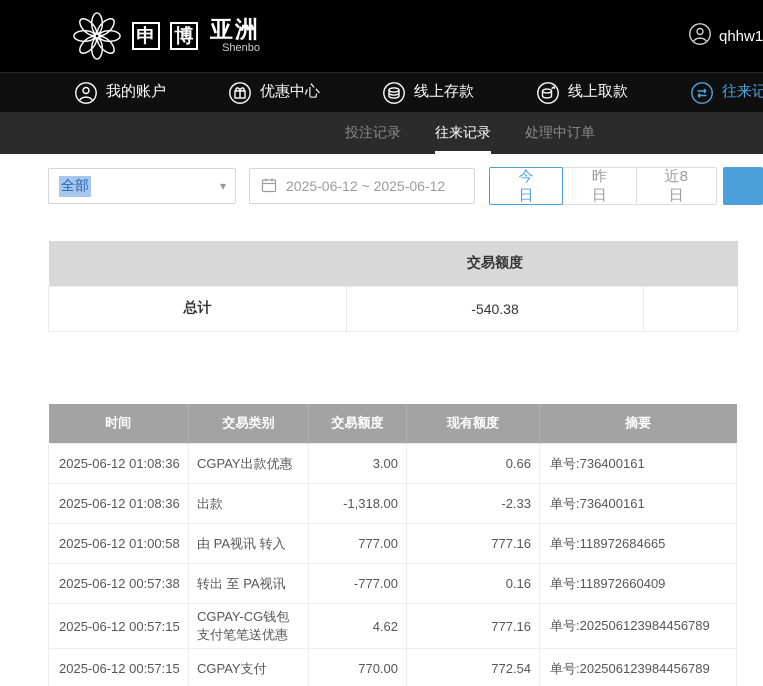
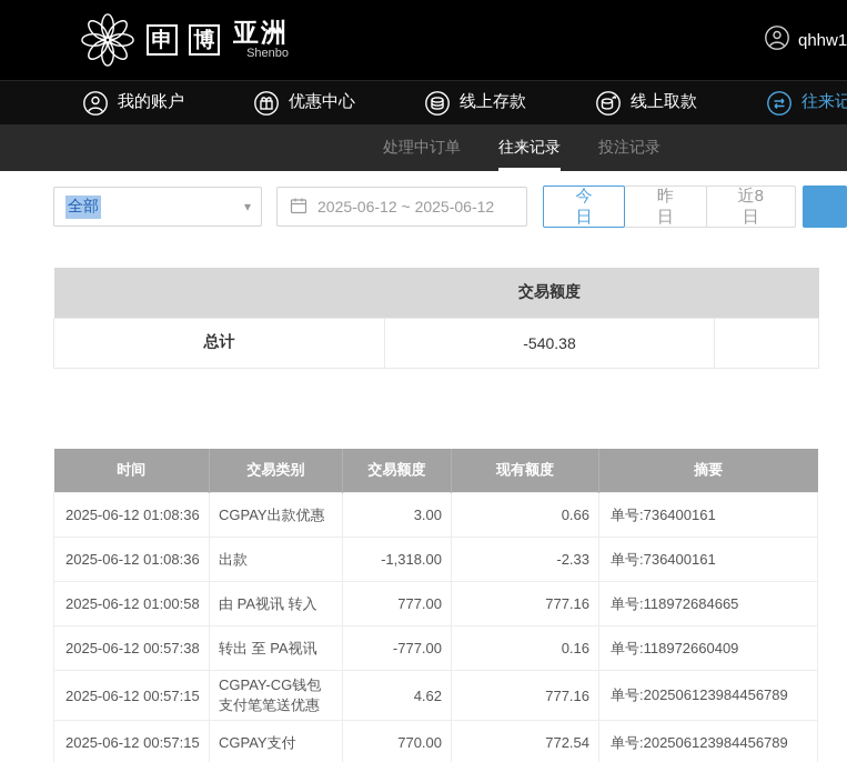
  申
  博
  亚洲
  Shenbo
  qhhw1
  我的账户
  优惠中心
  线上存款
  线上取款
  往来记
- 投注记录
+ 处理中订单
  往来记录
- 处理中订单
+ 投注记录
  全部
  ▾
  2025-06-12 ~ 2025-06-12
  今日
  昨日
  近8日
  	交易额度
  总计	-540.38
  时间	交易类别	交易额度	现有额度	摘要
  2025-06-12 01:08:36	CGPAY出款优惠	3.00	0.66	单号:736400161
  2025-06-12 01:08:36	出款	-1,318.00	-2.33	单号:736400161
  2025-06-12 01:00:58	由 PA视讯 转入	777.00	777.16	单号:118972684665
  2025-06-12 00:57:38	转出 至 PA视讯	-777.00	0.16	单号:118972660409
  2025-06-12 00:57:15	CGPAY-CG钱包支付笔笔送优惠	4.62	777.16	单号:202506123984456789
  2025-06-12 00:57:15	CGPAY支付	770.00	772.54	单号:202506123984456789
